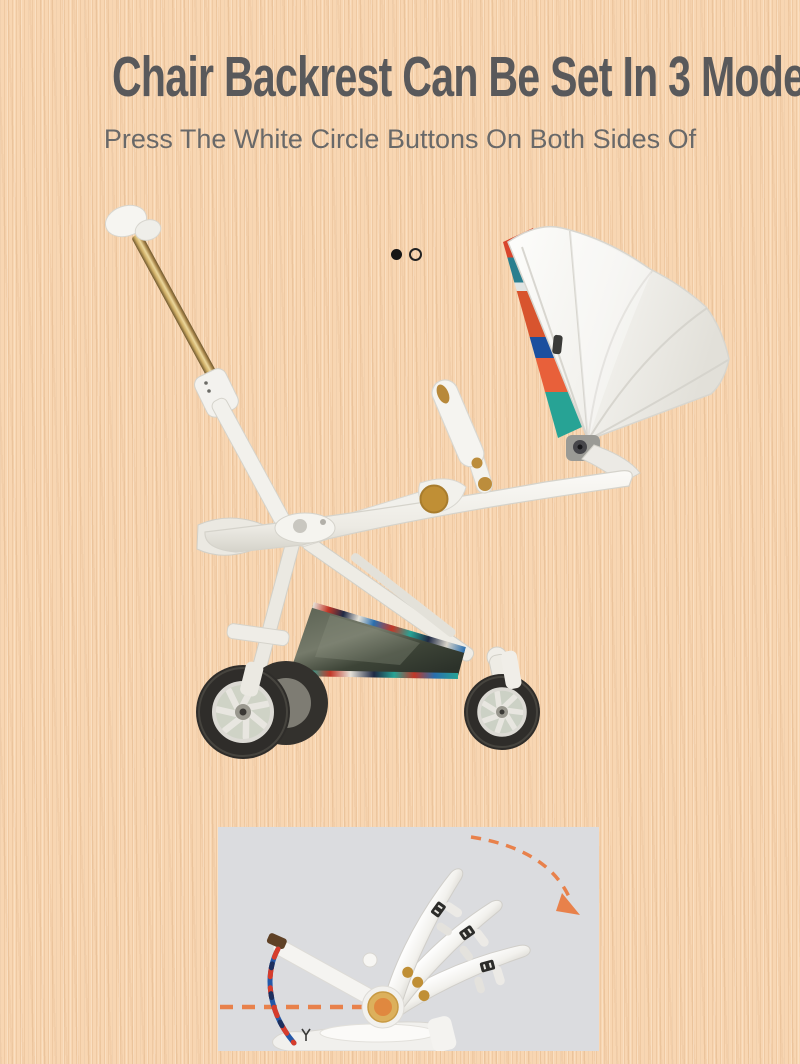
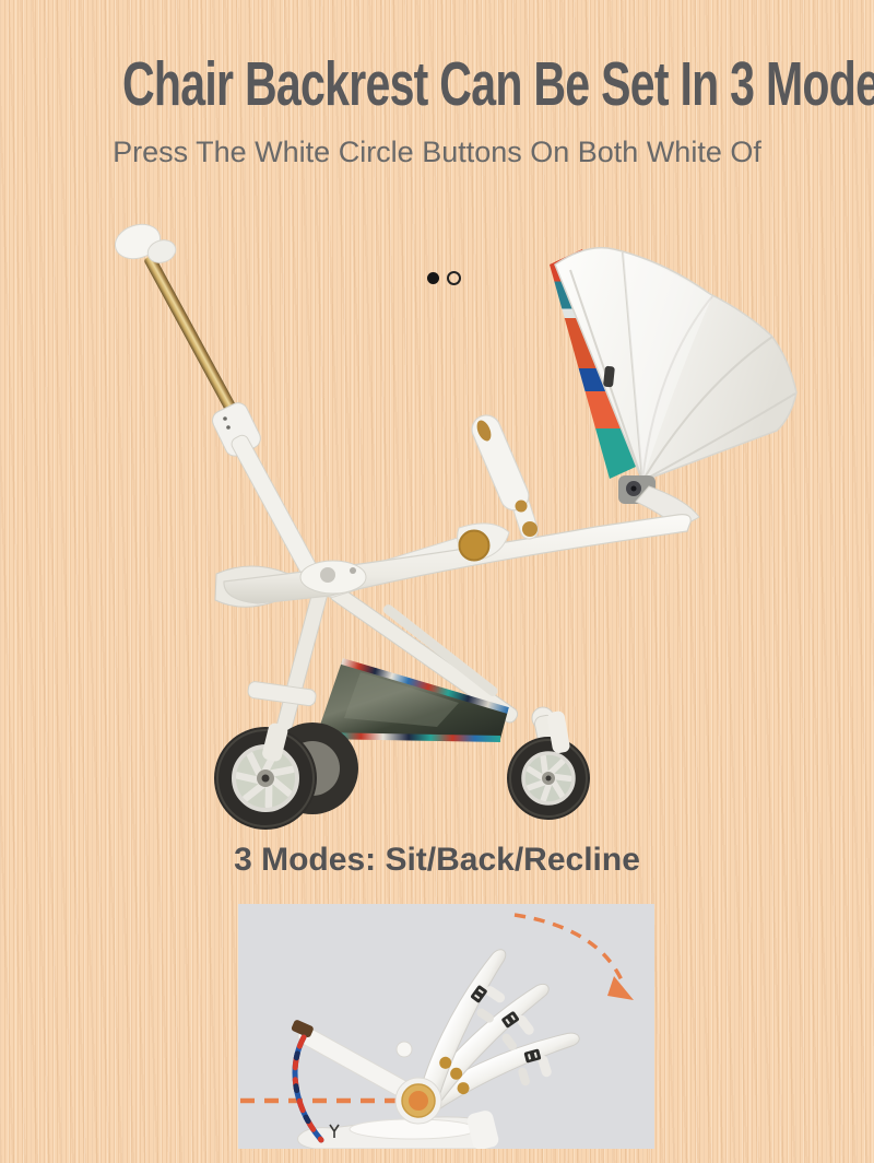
  Chair Backrest Can Be Set In 3 Mode
- Press The White Circle Buttons On Both Sides Of
+ Press The White Circle Buttons On Both White Of
+ 3 Modes: Sit/Back/Recline
